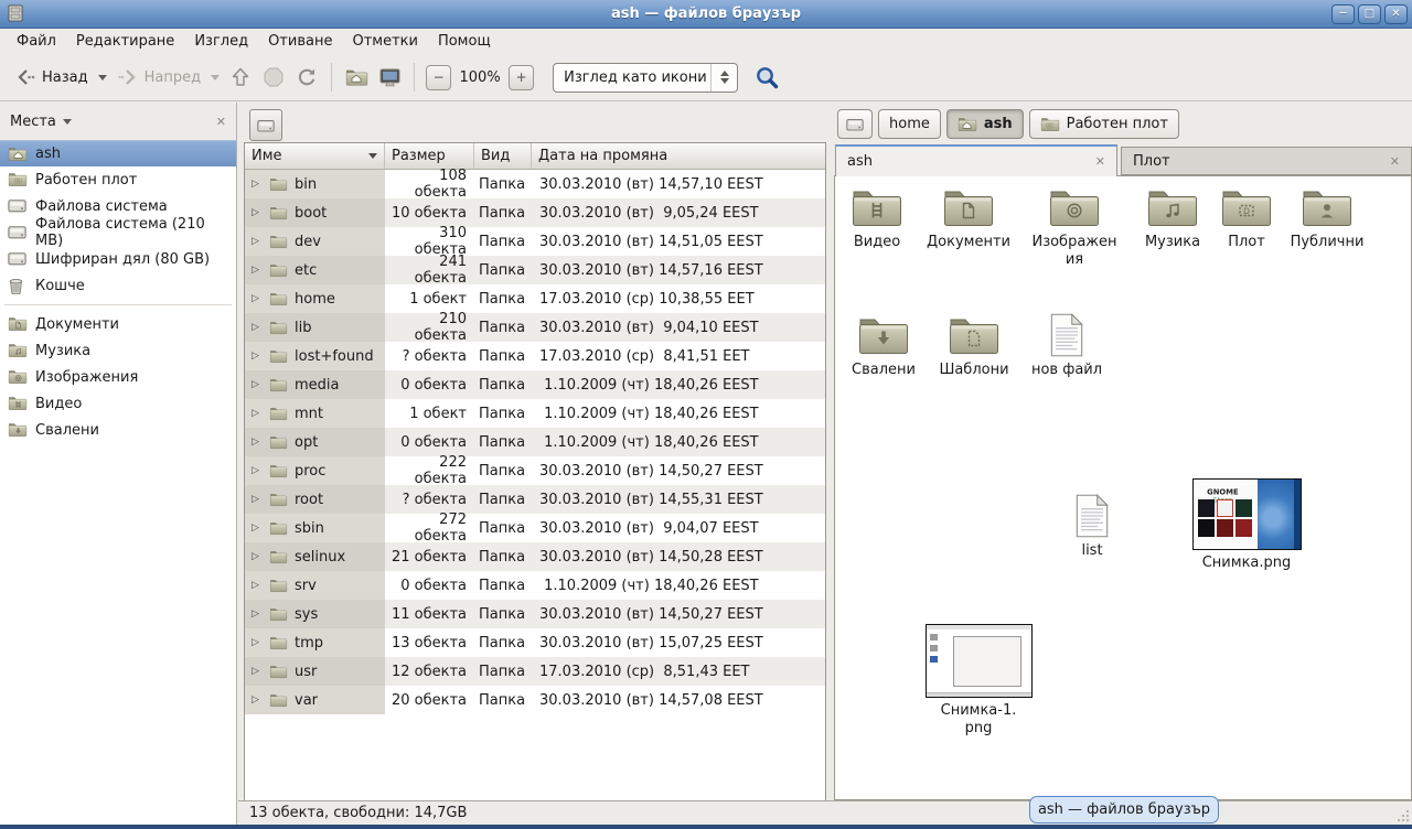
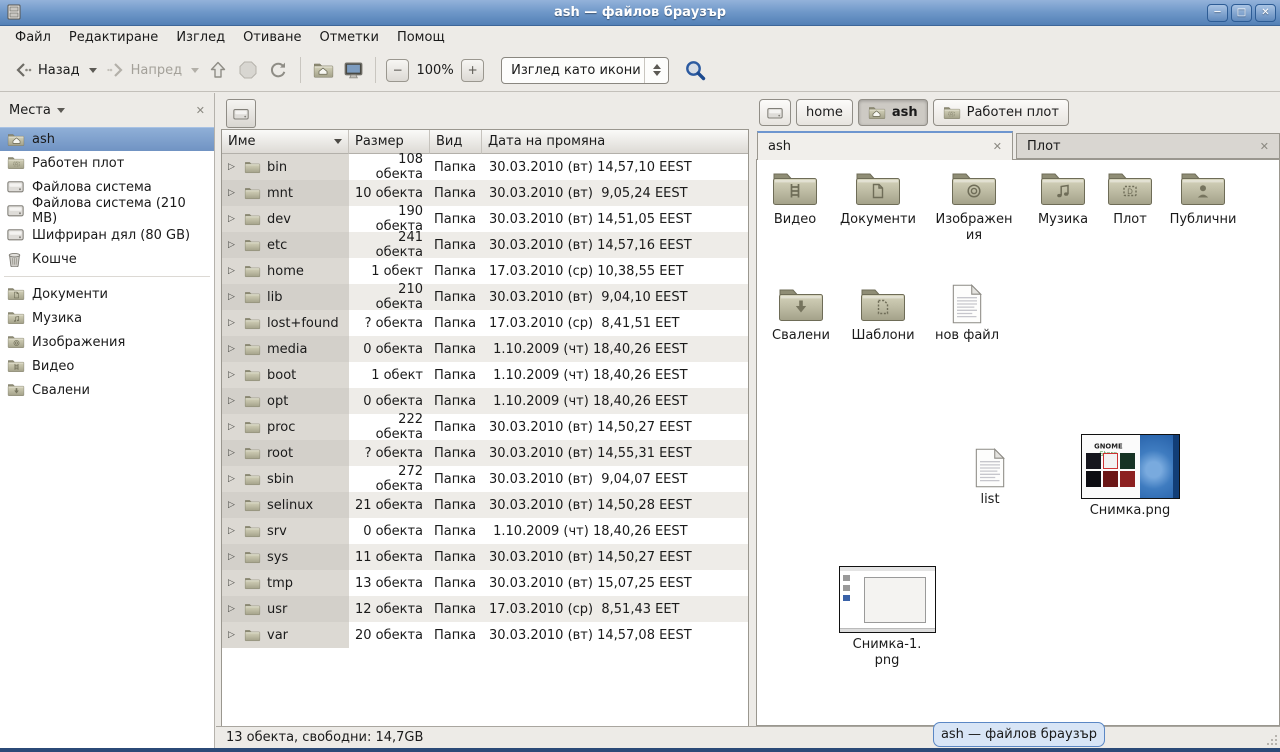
  ash — файлов браузър
  ─
  □
  ✕
  Файл
  Редактиране
  Изглед
  Отиване
  Отметки
  Помощ
  Назад
  Напред
  −
  100%
  +
  Изглед като икони
  Места
  ✕
  ash
  Работен плот
  Файлова система
  Файлова система (210 MB)
  Шифриран дял (80 GB)
  Кошче
  Документи
  Музика
  Изображения
  Видео
  Свалени
  Име
  Размер
  Вид
  Дата на промяна
  ▷
  bin
  108 обекта
  Папка
  30.03.2010 (вт) 14,57,10 EEST
  ▷
- boot
+ mnt
  10 обекта
  Папка
  30.03.2010 (вт) 9,05,24 EEST
  ▷
  dev
- 310 обекта
+ 190 обекта
  Папка
  30.03.2010 (вт) 14,51,05 EEST
  ▷
  etc
  241 обекта
  Папка
  30.03.2010 (вт) 14,57,16 EEST
  ▷
  home
  1 обект
  Папка
  17.03.2010 (ср) 10,38,55 EET
  ▷
  lib
  210 обекта
  Папка
  30.03.2010 (вт) 9,04,10 EEST
  ▷
  lost+found
  ? обекта
  Папка
  17.03.2010 (ср) 8,41,51 EET
  ▷
  media
  0 обекта
  Папка
  1.10.2009 (чт) 18,40,26 EEST
  ▷
- mnt
+ boot
  1 обект
  Папка
  1.10.2009 (чт) 18,40,26 EEST
  ▷
  opt
  0 обекта
  Папка
  1.10.2009 (чт) 18,40,26 EEST
  ▷
  proc
  222 обекта
  Папка
  30.03.2010 (вт) 14,50,27 EEST
  ▷
  root
  ? обекта
  Папка
  30.03.2010 (вт) 14,55,31 EEST
  ▷
  sbin
  272 обекта
  Папка
  30.03.2010 (вт) 9,04,07 EEST
  ▷
  selinux
  21 обекта
  Папка
  30.03.2010 (вт) 14,50,28 EEST
  ▷
  srv
  0 обекта
  Папка
  1.10.2009 (чт) 18,40,26 EEST
  ▷
  sys
  11 обекта
  Папка
  30.03.2010 (вт) 14,50,27 EEST
  ▷
  tmp
  13 обекта
  Папка
  30.03.2010 (вт) 15,07,25 EEST
  ▷
  usr
  12 обекта
  Папка
  17.03.2010 (ср) 8,51,43 EET
  ▷
  var
  20 обекта
  Папка
  30.03.2010 (вт) 14,57,08 EEST
  home
  ash
  Работен плот
  ash
  ✕
  Плот
  ✕
  Видео
  Документи
  Изображения
  Музика
  Плот
  Публични
  Свалени
  Шаблони
  нов файл
  list
  Снимка.png
  Снимка-1.png
  13 обекта, свободни: 14,7GB
  ash — файлов браузър
